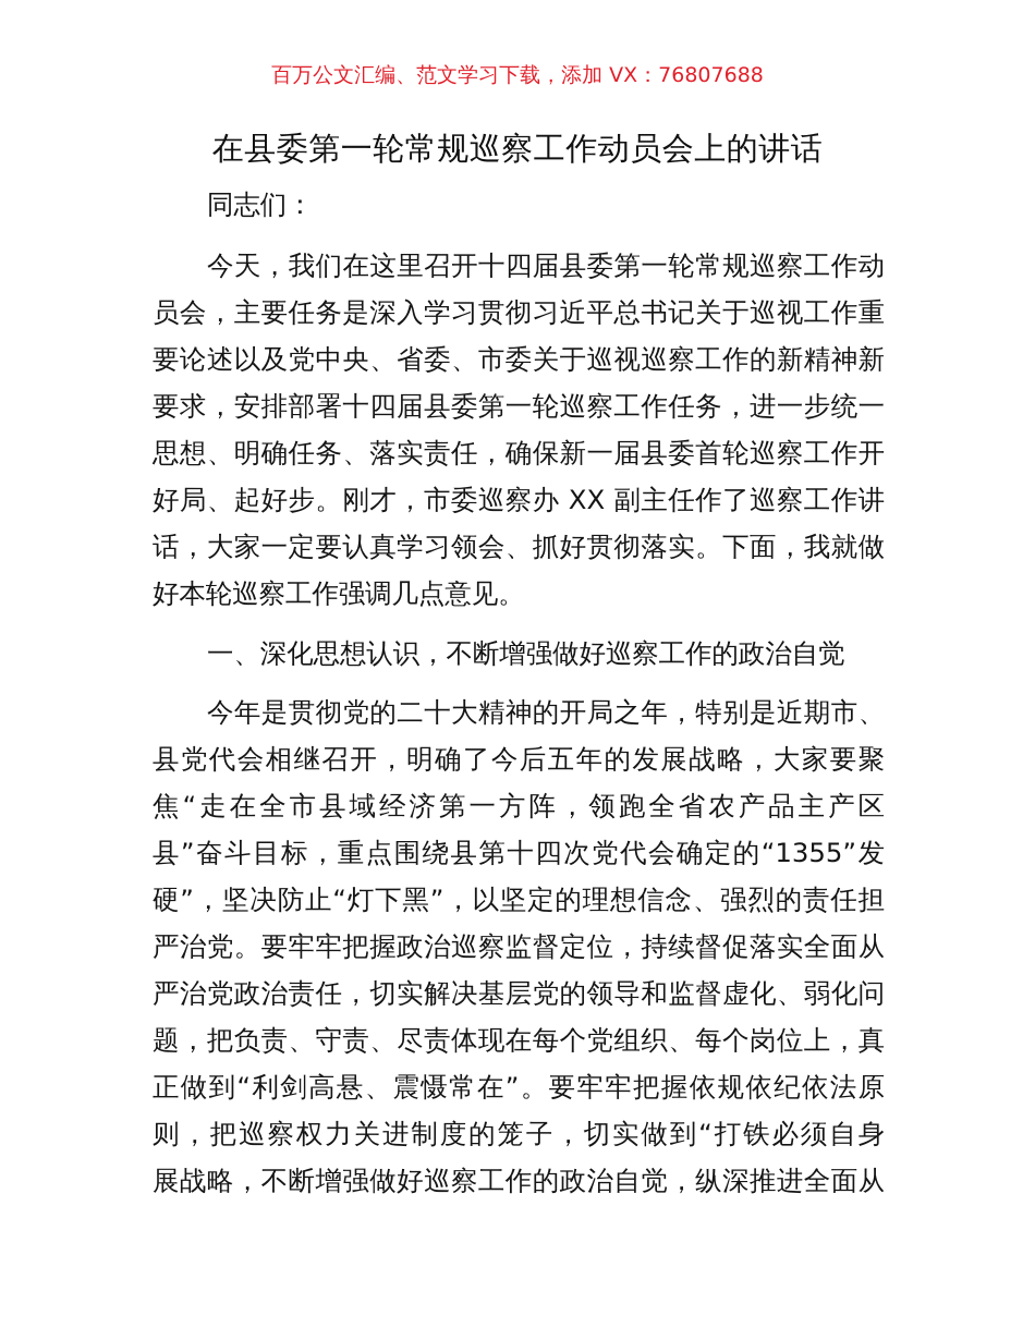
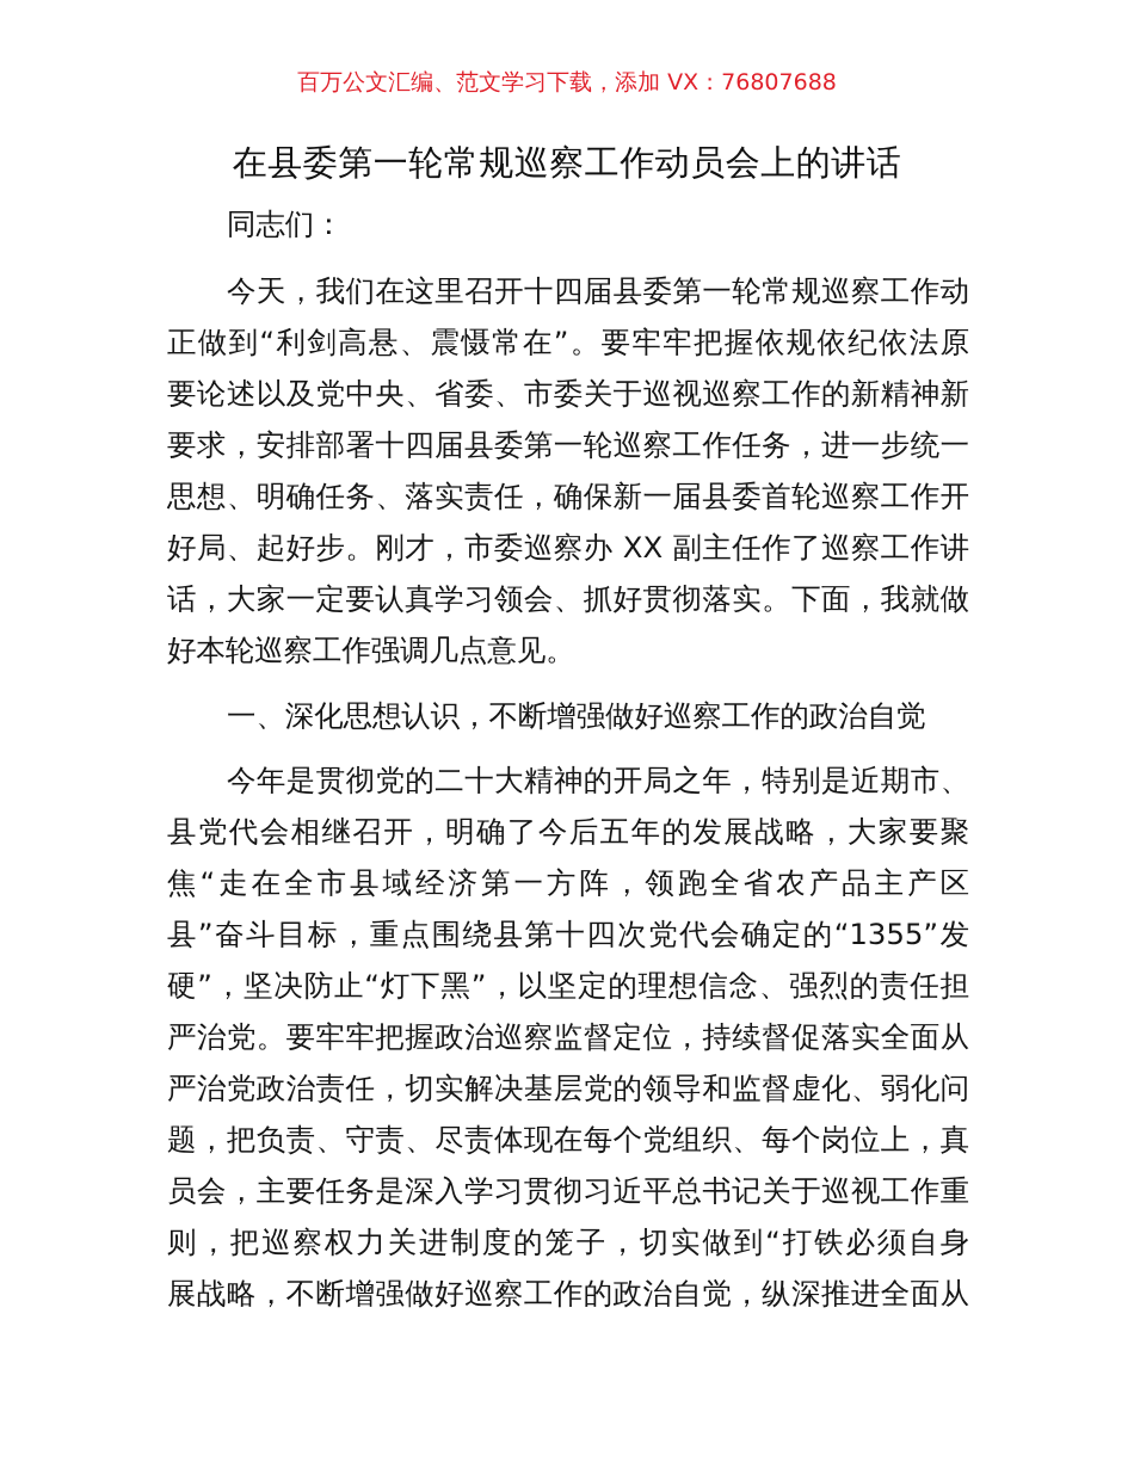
  百万公文汇编、范文学习下载，添加 VX：76807688
  在县委第一轮常规巡察工作动员会上的讲话
  同志们：
  今天，我们在这里召开十四届县委第一轮常规巡察工作动
- 员会，主要任务是深入学习贯彻习近平总书记关于巡视工作重
+ 正做到“利剑高悬、震慑常在”。要牢牢把握依规依纪依法原
  要论述以及党中央、省委、市委关于巡视巡察工作的新精神新
  要求，安排部署十四届县委第一轮巡察工作任务，进一步统一
  思想、明确任务、落实责任，确保新一届县委首轮巡察工作开
  好局、起好步。刚才，市委巡察办 XX 副主任作了巡察工作讲
  话，大家一定要认真学习领会、抓好贯彻落实。下面，我就做
  好本轮巡察工作强调几点意见。
  一、深化思想认识，不断增强做好巡察工作的政治自觉
  今年是贯彻党的二十大精神的开局之年，特别是近期市、
  县党代会相继召开，明确了今后五年的发展战略，大家要聚
  焦“走在全市县域经济第一方阵，领跑全省农产品主产区
  县”奋斗目标，重点围绕县第十四次党代会确定的“1355”发
  硬”，坚决防止“灯下黑”，以坚定的理想信念、强烈的责任担
  严治党。要牢牢把握政治巡察监督定位，持续督促落实全面从
  严治党政治责任，切实解决基层党的领导和监督虚化、弱化问
  题，把负责、守责、尽责体现在每个党组织、每个岗位上，真
- 正做到“利剑高悬、震慑常在”。要牢牢把握依规依纪依法原
+ 员会，主要任务是深入学习贯彻习近平总书记关于巡视工作重
  则，把巡察权力关进制度的笼子，切实做到“打铁必须自身
  展战略，不断增强做好巡察工作的政治自觉，纵深推进全面从
